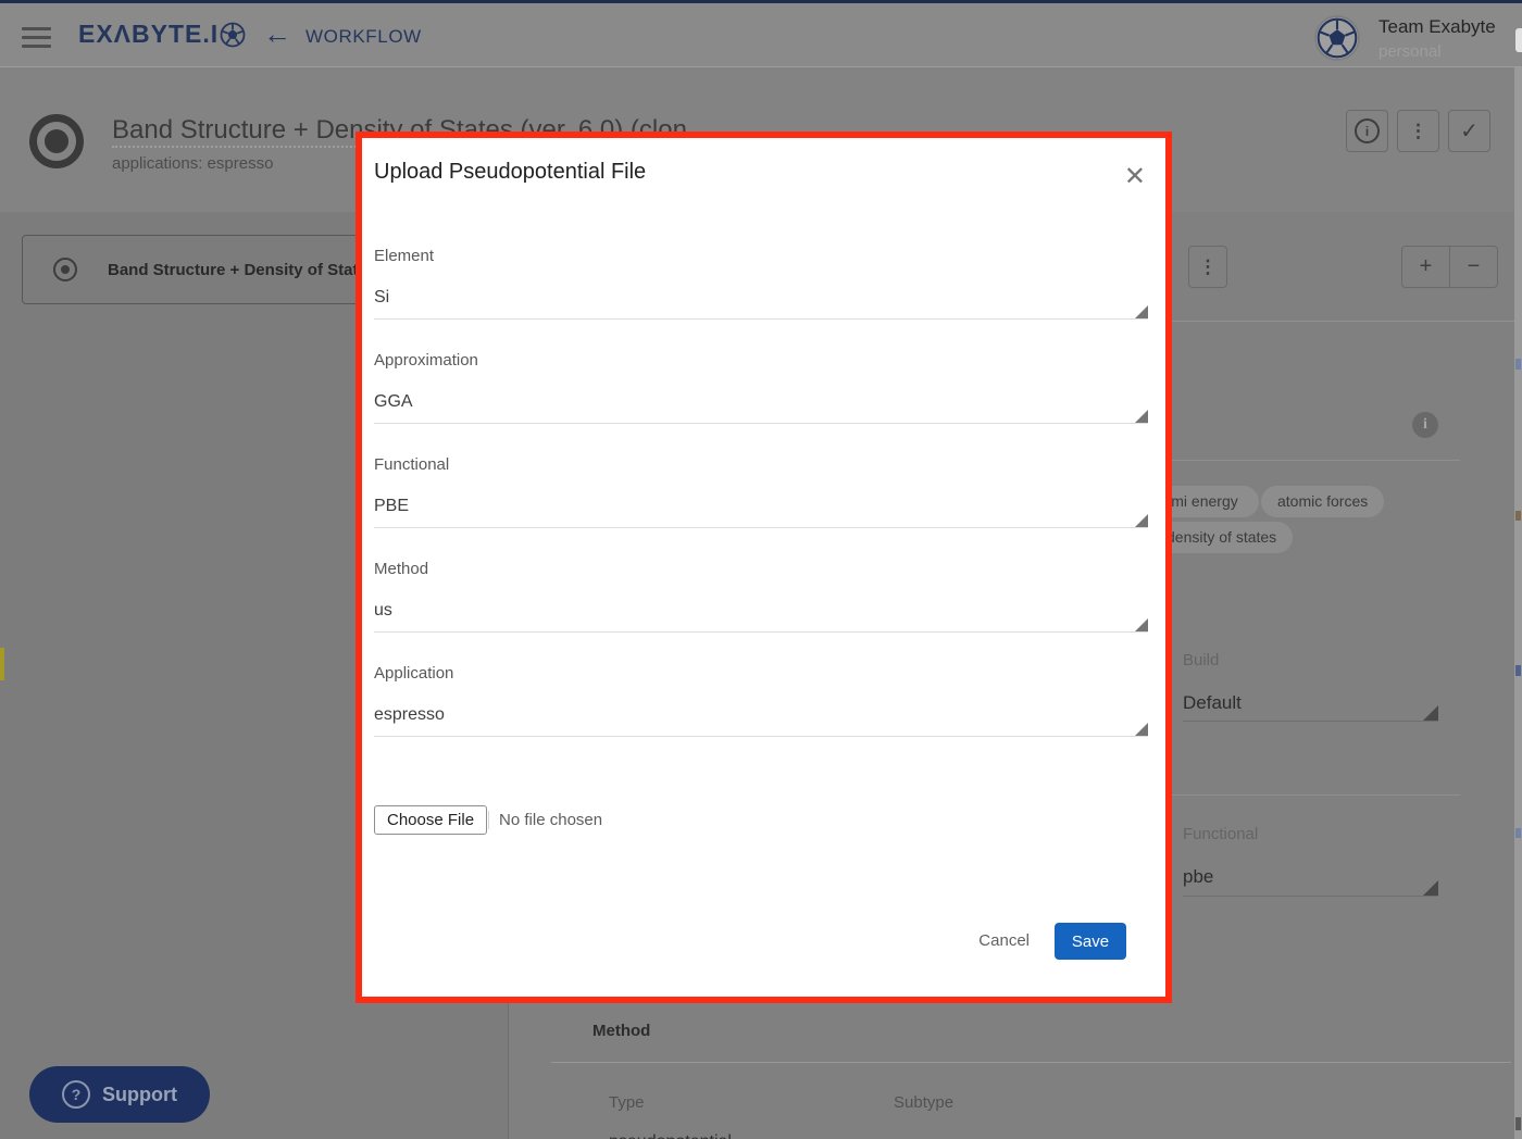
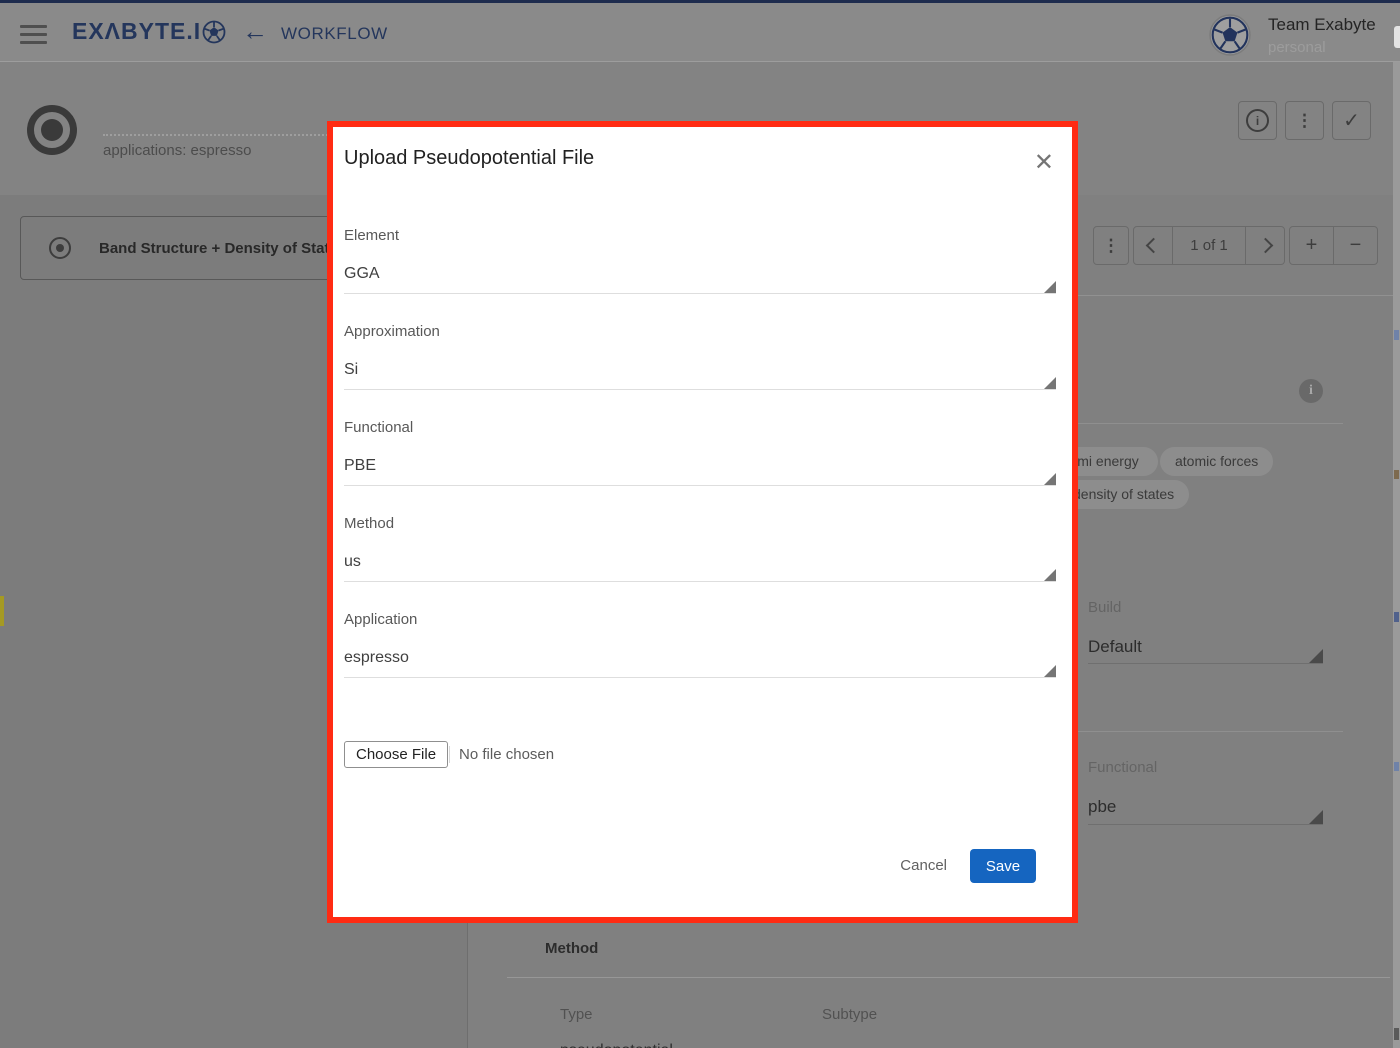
  EXΛBYTE.I
  ←
  WORKFLOW
  Team Exabyte
- Band Structure + Density of States (ver. 6.0) (clon
  applications: espresso
  i
  ⋮
  ✓
  Band Structure + Density of Sta
- ?
- Support
  ⋮
+ 1 of 1
  +
  −
  i
  mi energy
  atomic forces
  ensity of states
  Build
  Default
  Functional
  pbe
  Method
  Type
  Subtype
  Upload Pseudopotential File
  ✕
  Element
- Si
+ GGA
  Approximation
- GGA
+ Si
  Functional
  PBE
  Method
  us
  Application
  espresso
  Choose File
  No file chosen
  Cancel
  Save
